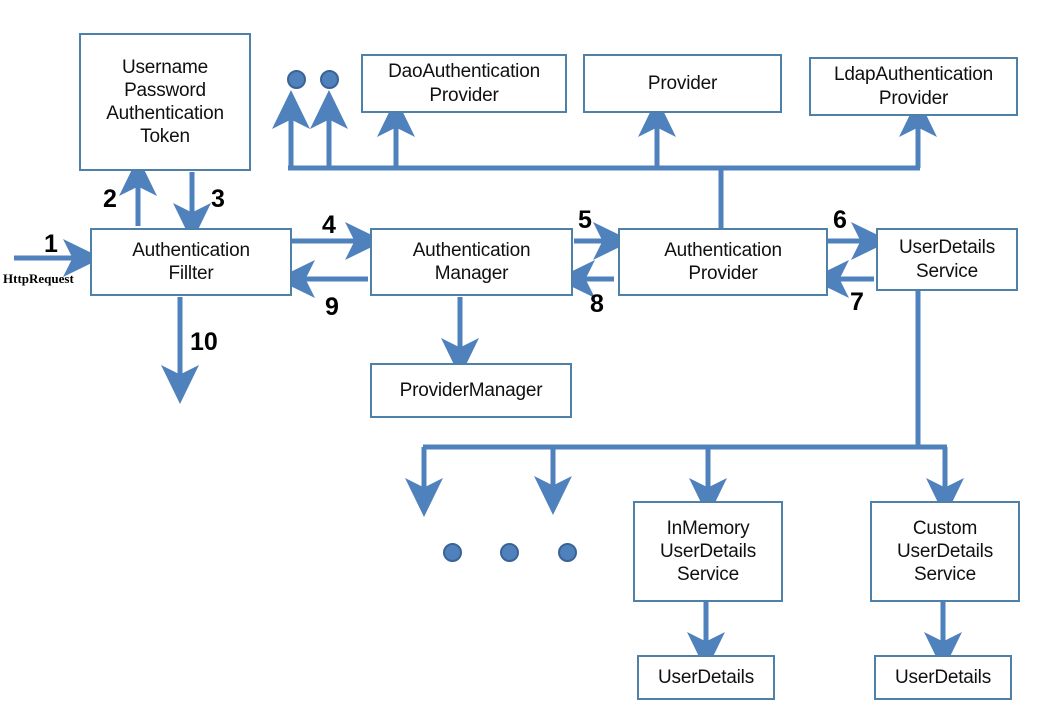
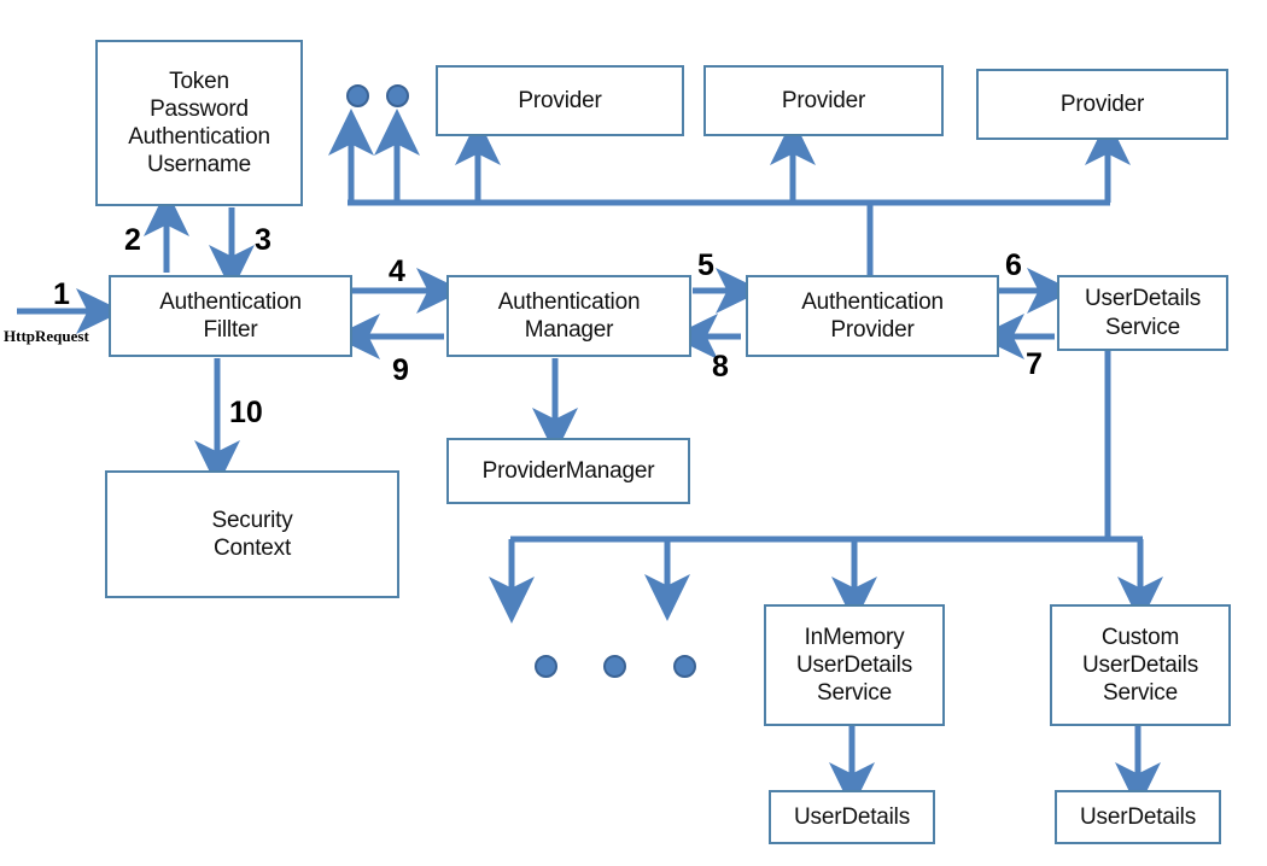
- Username
+ Token
  Password
  Authentication
- Token
+ Username
- DaoAuthentication
  Provider
  Provider
- LdapAuthentication
  Provider
  Authentication
  Fillter
  Authentication
  Manager
  Authentication
  Provider
  UserDetails
  Service
+ Security
+ Context
  ProviderManager
  InMemory
  UserDetails
  Service
  Custom
  UserDetails
  Service
  UserDetails
  UserDetails
  1
  HttpRequest
  2
  3
  4
  5
  6
  7
  8
  9
  10
